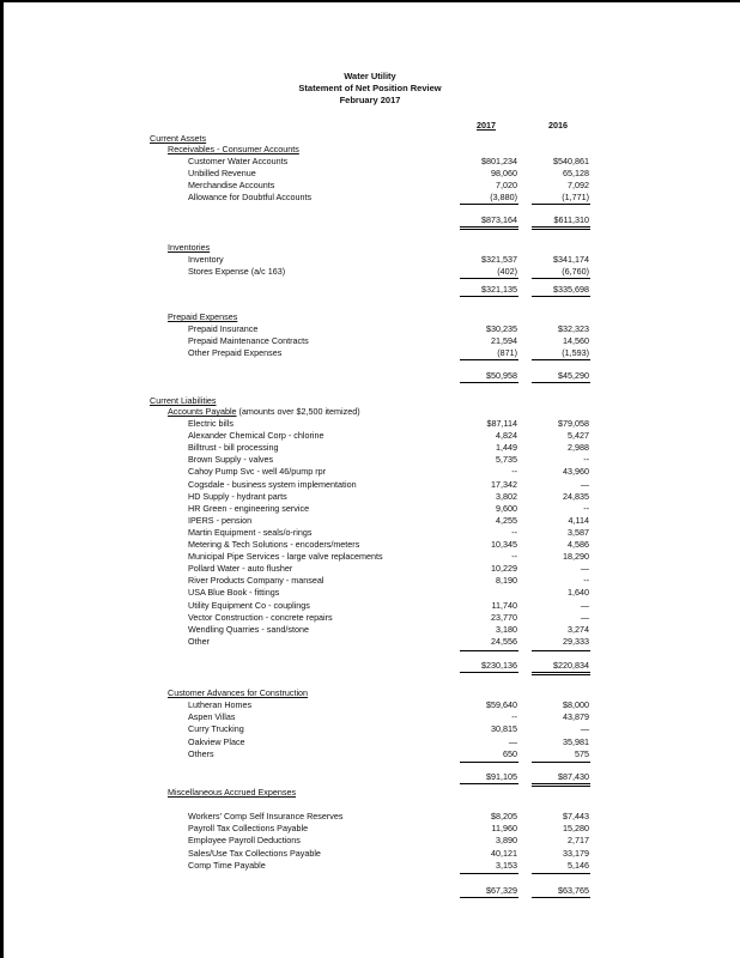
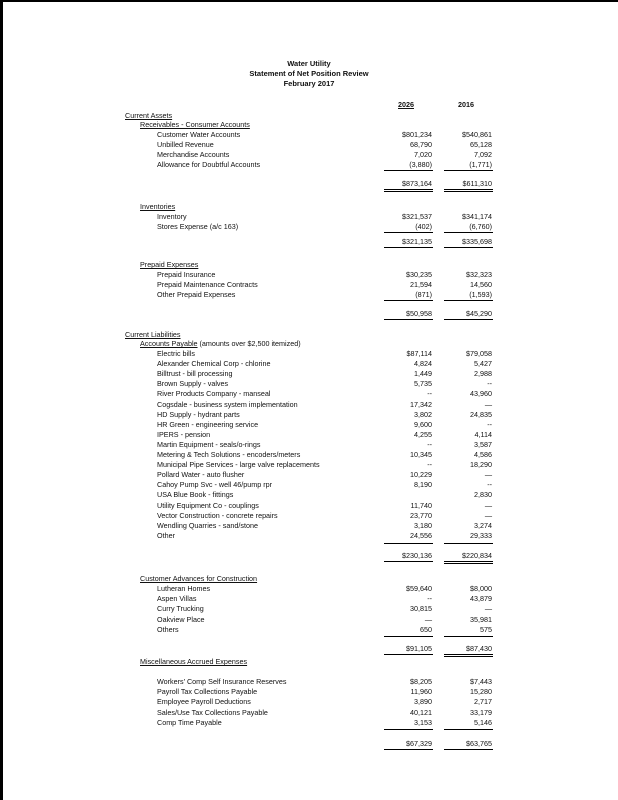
  Water Utility
  Statement of Net Position Review
  February 2017
- 2017
+ 2026
  2016
  Current Assets
  Receivables - Consumer Accounts
  Customer Water Accounts
  $801,234
  $540,861
  Unbilled Revenue
- 98,060
+ 68,790
  65,128
  Merchandise Accounts
  7,020
  7,092
  Allowance for Doubtful Accounts
  (3,880)
  (1,771)
  $873,164
  $611,310
  Inventories
  Inventory
  $321,537
  $341,174
  Stores Expense (a/c 163)
  (402)
  (6,760)
  $321,135
  $335,698
  Prepaid Expenses
  Prepaid Insurance
  $30,235
  $32,323
  Prepaid Maintenance Contracts
  21,594
  14,560
  Other Prepaid Expenses
  (871)
  (1,593)
  $50,958
  $45,290
  Current Liabilities
  Accounts Payable (amounts over $2,500 itemized)
  Electric bills
  $87,114
  $79,058
  Alexander Chemical Corp - chlorine
  4,824
  5,427
  Billtrust - bill processing
  1,449
  2,988
  Brown Supply - valves
  5,735
  --
- Cahoy Pump Svc - well 46/pump rpr
+ River Products Company - manseal
  --
  43,960
  Cogsdale - business system implementation
  17,342
  —
  HD Supply - hydrant parts
  3,802
  24,835
  HR Green - engineering service
  9,600
  --
  IPERS - pension
  4,255
  4,114
  Martin Equipment - seals/o-rings
  --
  3,587
  Metering & Tech Solutions - encoders/meters
  10,345
  4,586
  Municipal Pipe Services - large valve replacements
  --
  18,290
  Pollard Water - auto flusher
  10,229
  —
- River Products Company - manseal
+ Cahoy Pump Svc - well 46/pump rpr
  8,190
  --
  USA Blue Book - fittings
- 1,640
+ 2,830
  Utility Equipment Co - couplings
  11,740
  —
  Vector Construction - concrete repairs
  23,770
  —
  Wendling Quarries - sand/stone
  3,180
  3,274
  Other
  24,556
  29,333
  $230,136
  $220,834
  Customer Advances for Construction
  Lutheran Homes
  $59,640
  $8,000
  Aspen Villas
  --
  43,879
  Curry Trucking
  30,815
  —
  Oakview Place
  —
  35,981
  Others
  650
  575
  $91,105
  $87,430
  Miscellaneous Accrued Expenses
  Workers' Comp Self Insurance Reserves
  $8,205
  $7,443
  Payroll Tax Collections Payable
  11,960
  15,280
  Employee Payroll Deductions
  3,890
  2,717
  Sales/Use Tax Collections Payable
  40,121
  33,179
  Comp Time Payable
  3,153
  5,146
  $67,329
  $63,765
